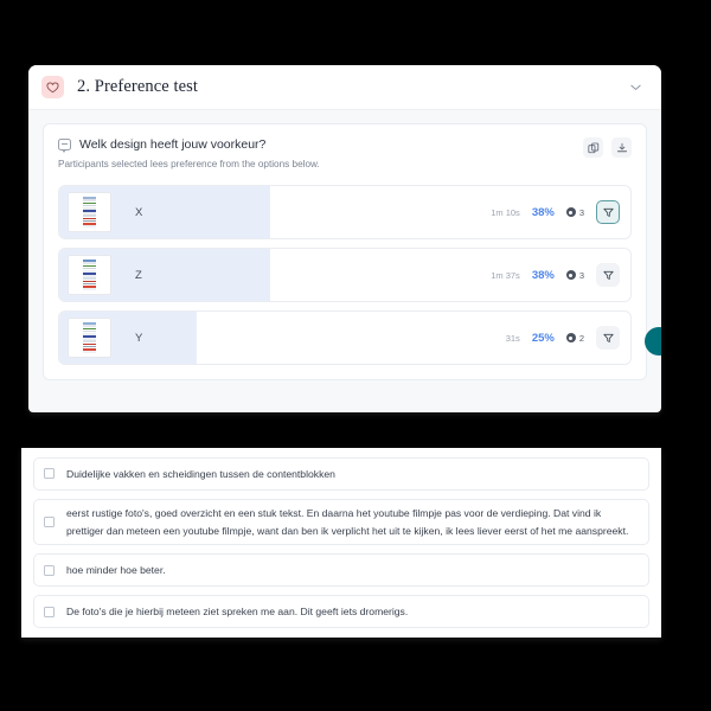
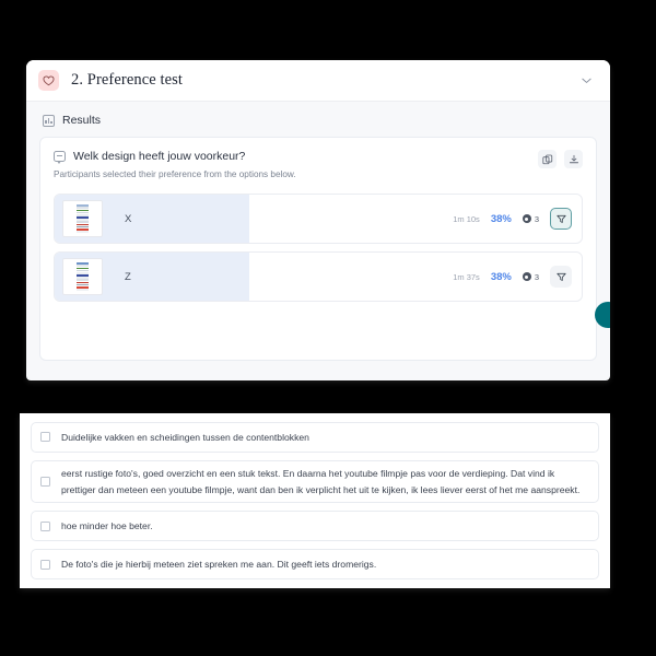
  2. Preference test
+ Results
  Welk design heeft jouw voorkeur?
- Participants selected lees preference from the options below.
+ Participants selected their preference from the options below.
  X
  1m 10s
  38%
  3
  Z
  1m 37s
  38%
  3
- Y
- 31s
- 25%
- 2
  Duidelijke vakken en scheidingen tussen de contentblokken
  eerst rustige foto's, goed overzicht en een stuk tekst. En daarna het youtube filmpje pas voor de verdieping. Dat vind ik prettiger dan meteen een youtube filmpje, want dan ben ik verplicht het uit te kijken, ik lees liever eerst of het me aanspreekt.
  hoe minder hoe beter.
  De foto's die je hierbij meteen ziet spreken me aan. Dit geeft iets dromerigs.
